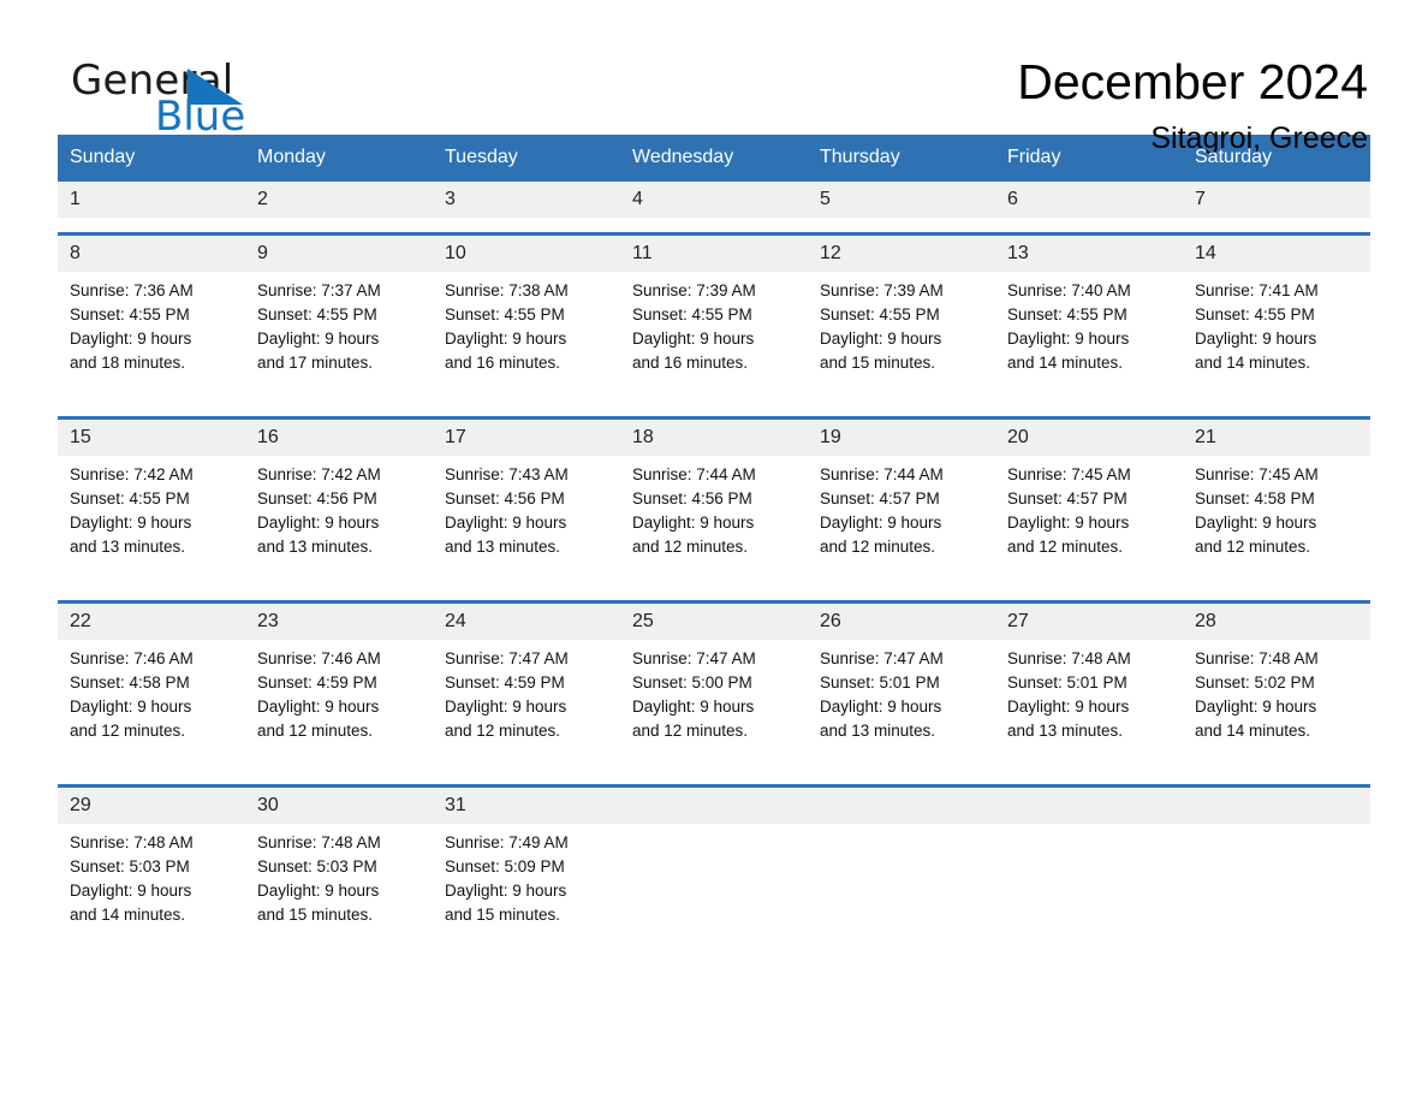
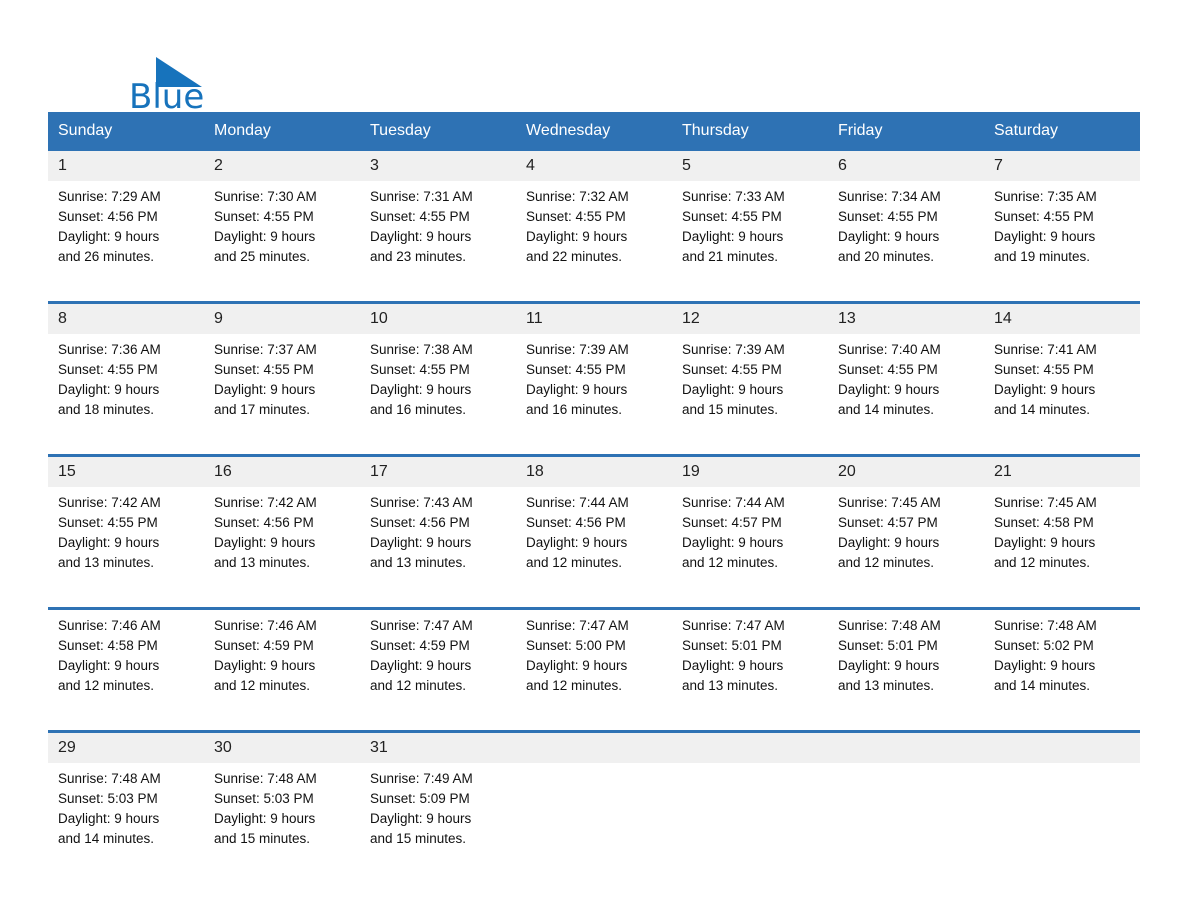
- General
  Blue
- December 2024
- Sitagroi, Greece
  Sunday	Monday	Tuesday	Wednesday	Thursday	Friday	Saturday
  1	2	3	4	5	6	7
+ Sunrise: 7:29 AMSunset: 4:56 PMDaylight: 9 hoursand 26 minutes.	Sunrise: 7:30 AMSunset: 4:55 PMDaylight: 9 hoursand 25 minutes.	Sunrise: 7:31 AMSunset: 4:55 PMDaylight: 9 hoursand 23 minutes.	Sunrise: 7:32 AMSunset: 4:55 PMDaylight: 9 hoursand 22 minutes.	Sunrise: 7:33 AMSunset: 4:55 PMDaylight: 9 hoursand 21 minutes.	Sunrise: 7:34 AMSunset: 4:55 PMDaylight: 9 hoursand 20 minutes.	Sunrise: 7:35 AMSunset: 4:55 PMDaylight: 9 hoursand 19 minutes.
  8	9	10	11	12	13	14
  Sunrise: 7:36 AMSunset: 4:55 PMDaylight: 9 hoursand 18 minutes.	Sunrise: 7:37 AMSunset: 4:55 PMDaylight: 9 hoursand 17 minutes.	Sunrise: 7:38 AMSunset: 4:55 PMDaylight: 9 hoursand 16 minutes.	Sunrise: 7:39 AMSunset: 4:55 PMDaylight: 9 hoursand 16 minutes.	Sunrise: 7:39 AMSunset: 4:55 PMDaylight: 9 hoursand 15 minutes.	Sunrise: 7:40 AMSunset: 4:55 PMDaylight: 9 hoursand 14 minutes.	Sunrise: 7:41 AMSunset: 4:55 PMDaylight: 9 hoursand 14 minutes.
  15	16	17	18	19	20	21
  Sunrise: 7:42 AMSunset: 4:55 PMDaylight: 9 hoursand 13 minutes.	Sunrise: 7:42 AMSunset: 4:56 PMDaylight: 9 hoursand 13 minutes.	Sunrise: 7:43 AMSunset: 4:56 PMDaylight: 9 hoursand 13 minutes.	Sunrise: 7:44 AMSunset: 4:56 PMDaylight: 9 hoursand 12 minutes.	Sunrise: 7:44 AMSunset: 4:57 PMDaylight: 9 hoursand 12 minutes.	Sunrise: 7:45 AMSunset: 4:57 PMDaylight: 9 hoursand 12 minutes.	Sunrise: 7:45 AMSunset: 4:58 PMDaylight: 9 hoursand 12 minutes.
- 22	23	24	25	26	27	28
  Sunrise: 7:46 AMSunset: 4:58 PMDaylight: 9 hoursand 12 minutes.	Sunrise: 7:46 AMSunset: 4:59 PMDaylight: 9 hoursand 12 minutes.	Sunrise: 7:47 AMSunset: 4:59 PMDaylight: 9 hoursand 12 minutes.	Sunrise: 7:47 AMSunset: 5:00 PMDaylight: 9 hoursand 12 minutes.	Sunrise: 7:47 AMSunset: 5:01 PMDaylight: 9 hoursand 13 minutes.	Sunrise: 7:48 AMSunset: 5:01 PMDaylight: 9 hoursand 13 minutes.	Sunrise: 7:48 AMSunset: 5:02 PMDaylight: 9 hoursand 14 minutes.
  29	30	31
  Sunrise: 7:48 AMSunset: 5:03 PMDaylight: 9 hoursand 14 minutes.	Sunrise: 7:48 AMSunset: 5:03 PMDaylight: 9 hoursand 15 minutes.	Sunrise: 7:49 AMSunset: 5:09 PMDaylight: 9 hoursand 15 minutes.
